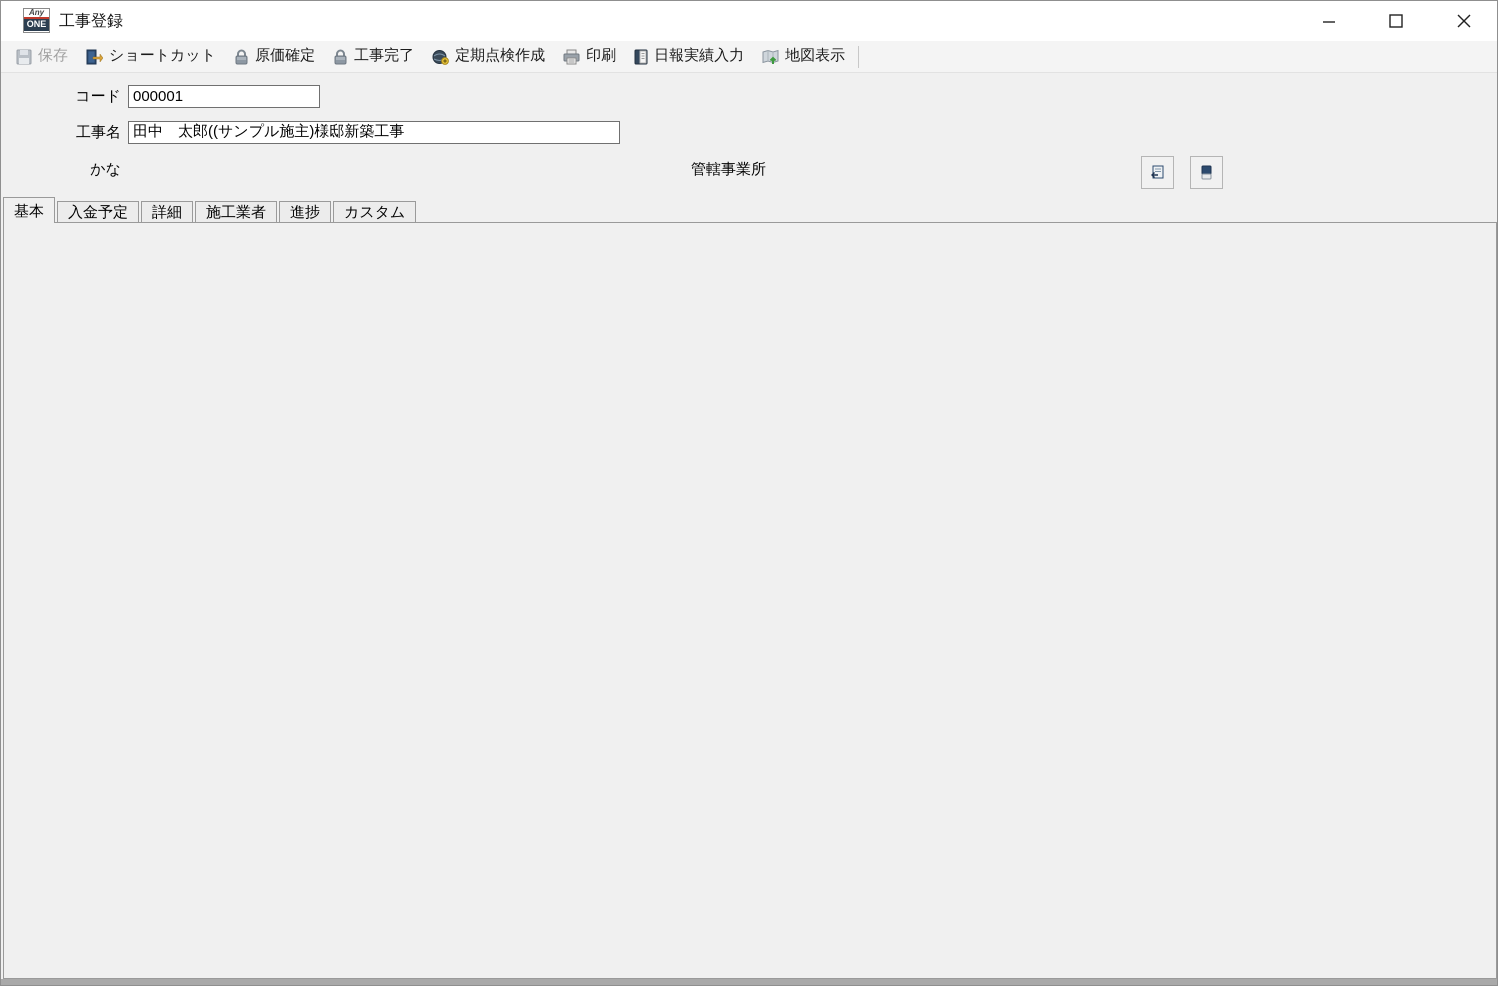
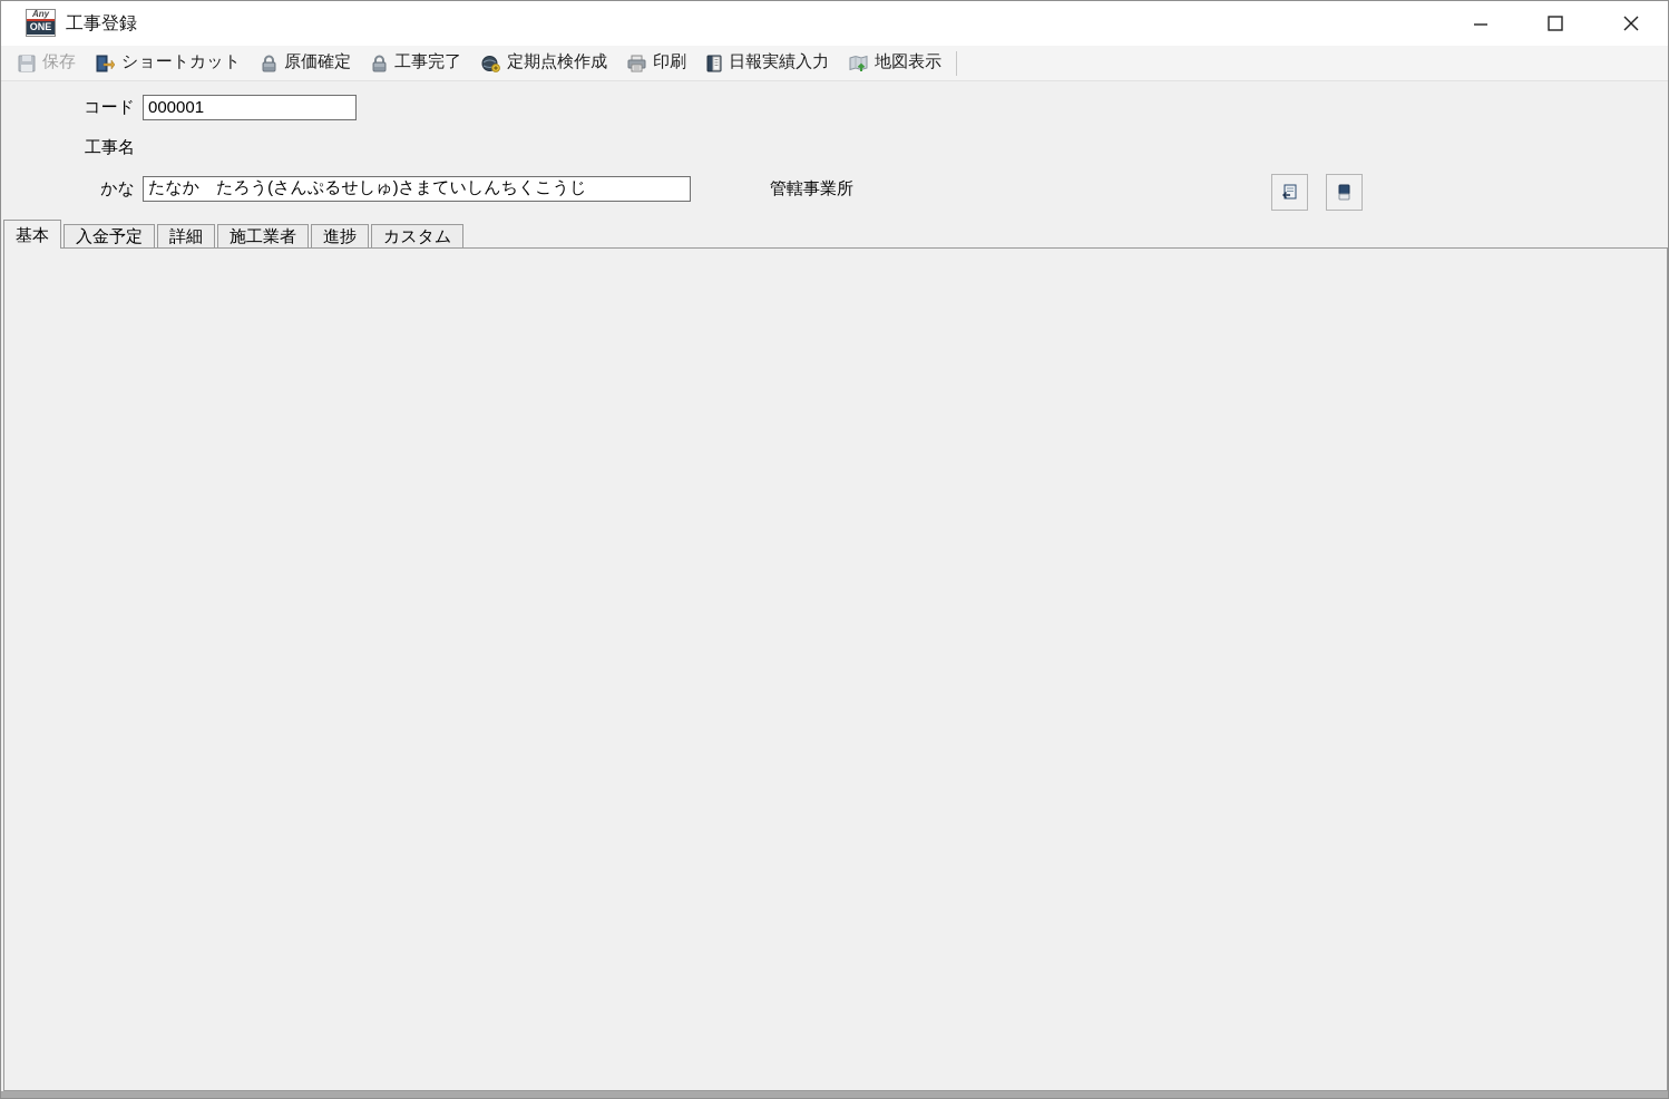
  Any
  ONE
  工事登録
  保存
  ショートカット
  原価確定
  工事完了
  定期点検作成
  印刷
  日報実績入力
  地図表示
  コード
  000001
  工事名
- 田中 太郎((サンプル施主)様邸新築工事
  かな
+ たなか たろう(さんぷるせしゅ)さまていしんちくこうじ
  管轄事業所
  基本
  入金予定
  詳細
  施工業者
  進捗
  カスタム
